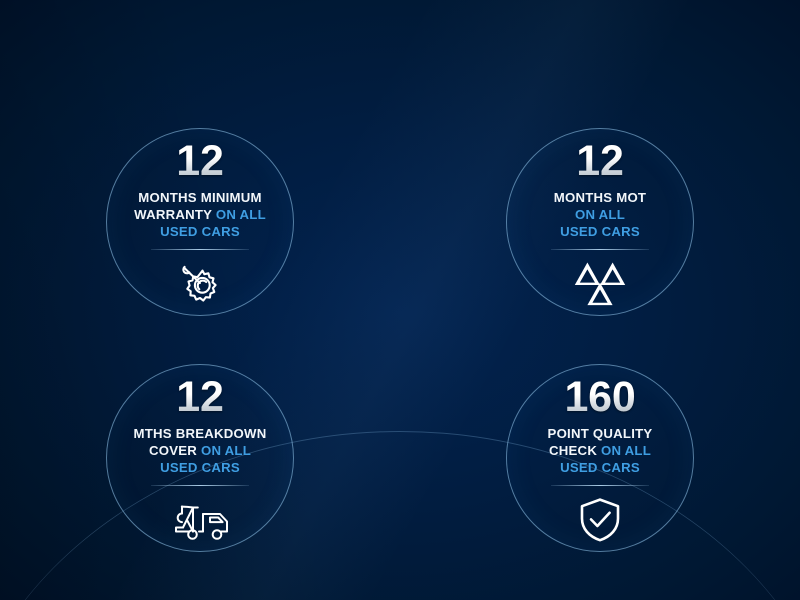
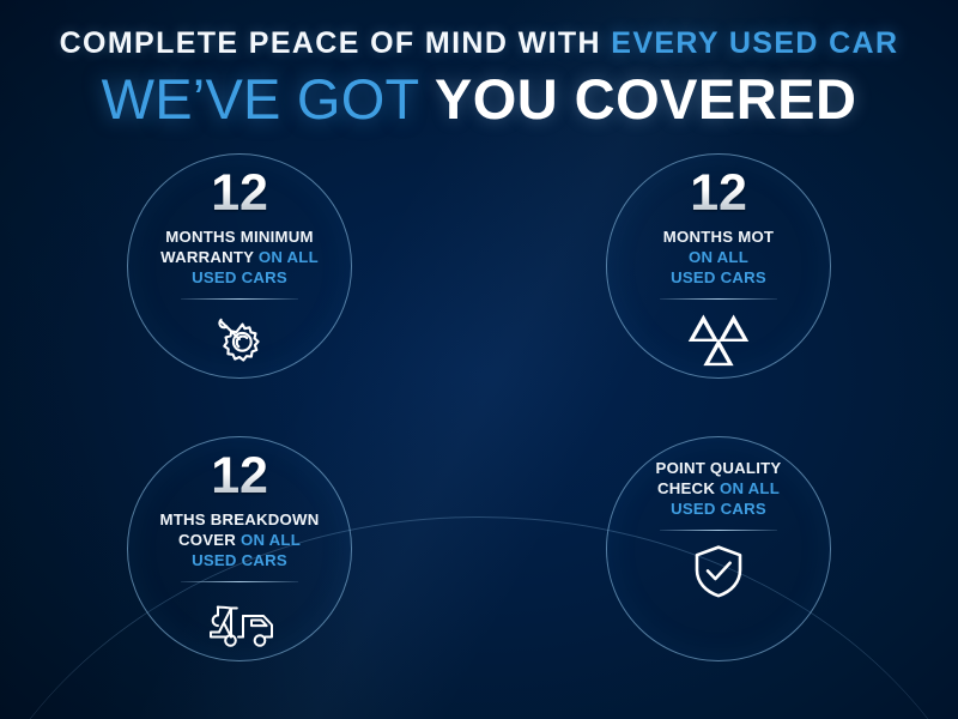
+ COMPLETE PEACE OF MIND WITH EVERY USED CAR
+ WE’VE GOT YOU COVERED
  12
  MONTHS MINIMUM
  WARRANTY ON ALL
  USED CARS
  12
  MONTHS MOT
  ON ALL
  USED CARS
  12
  MTHS BREAKDOWN
  COVER ON ALL
  USED CARS
- 160
  POINT QUALITY
  CHECK ON ALL
  USED CARS
